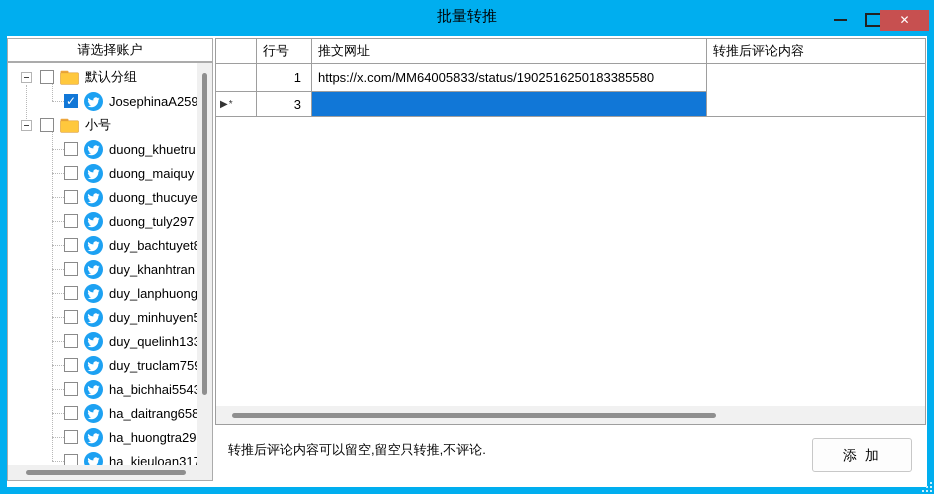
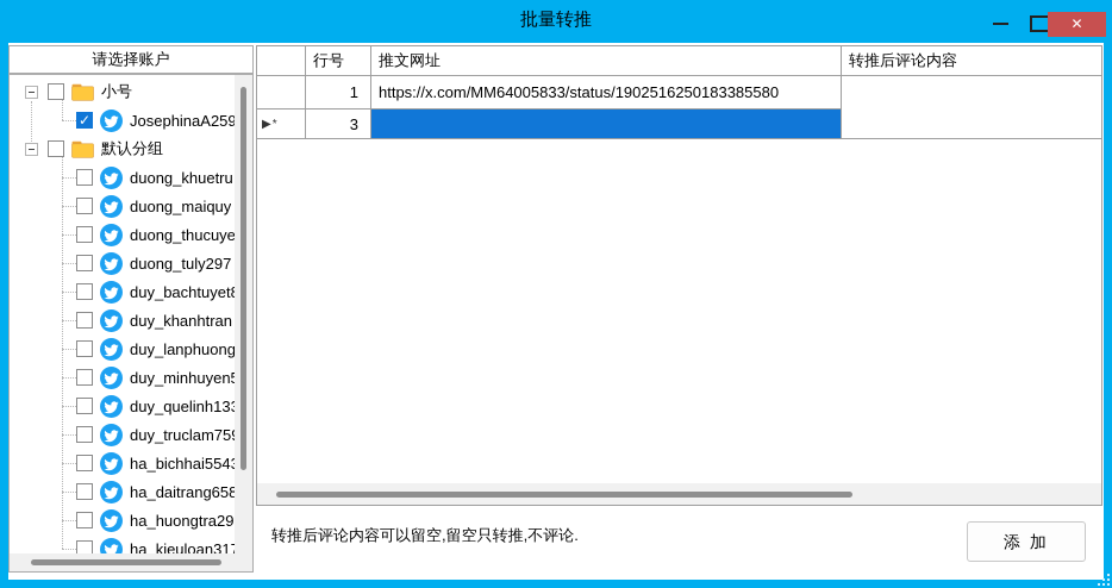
  批量转推
  ✕
  请选择账户
- 默认分组
+ 小号
  JosephinaA259
- 小号
+ 默认分组
  duong_khuetru
  duong_maiquy
  duong_thucuye
  duong_tuly297
  duy_bachtuyet
  duy_khanhtran
  duy_lanphuong
  duy_minhuyen
  duy_quelinh13
  duy_truclam75
  ha_bichhai554
  ha_daitrang658
  ha_huongtra29
  ha_kieuloan31
  行号
  推文网址
  转推后评论内容
  1
  https://x.com/MM64005833/status/1902516250183385580
  ▶*
  3
  转推后评论内容可以留空,留空只转推,不评论.
  添 加
